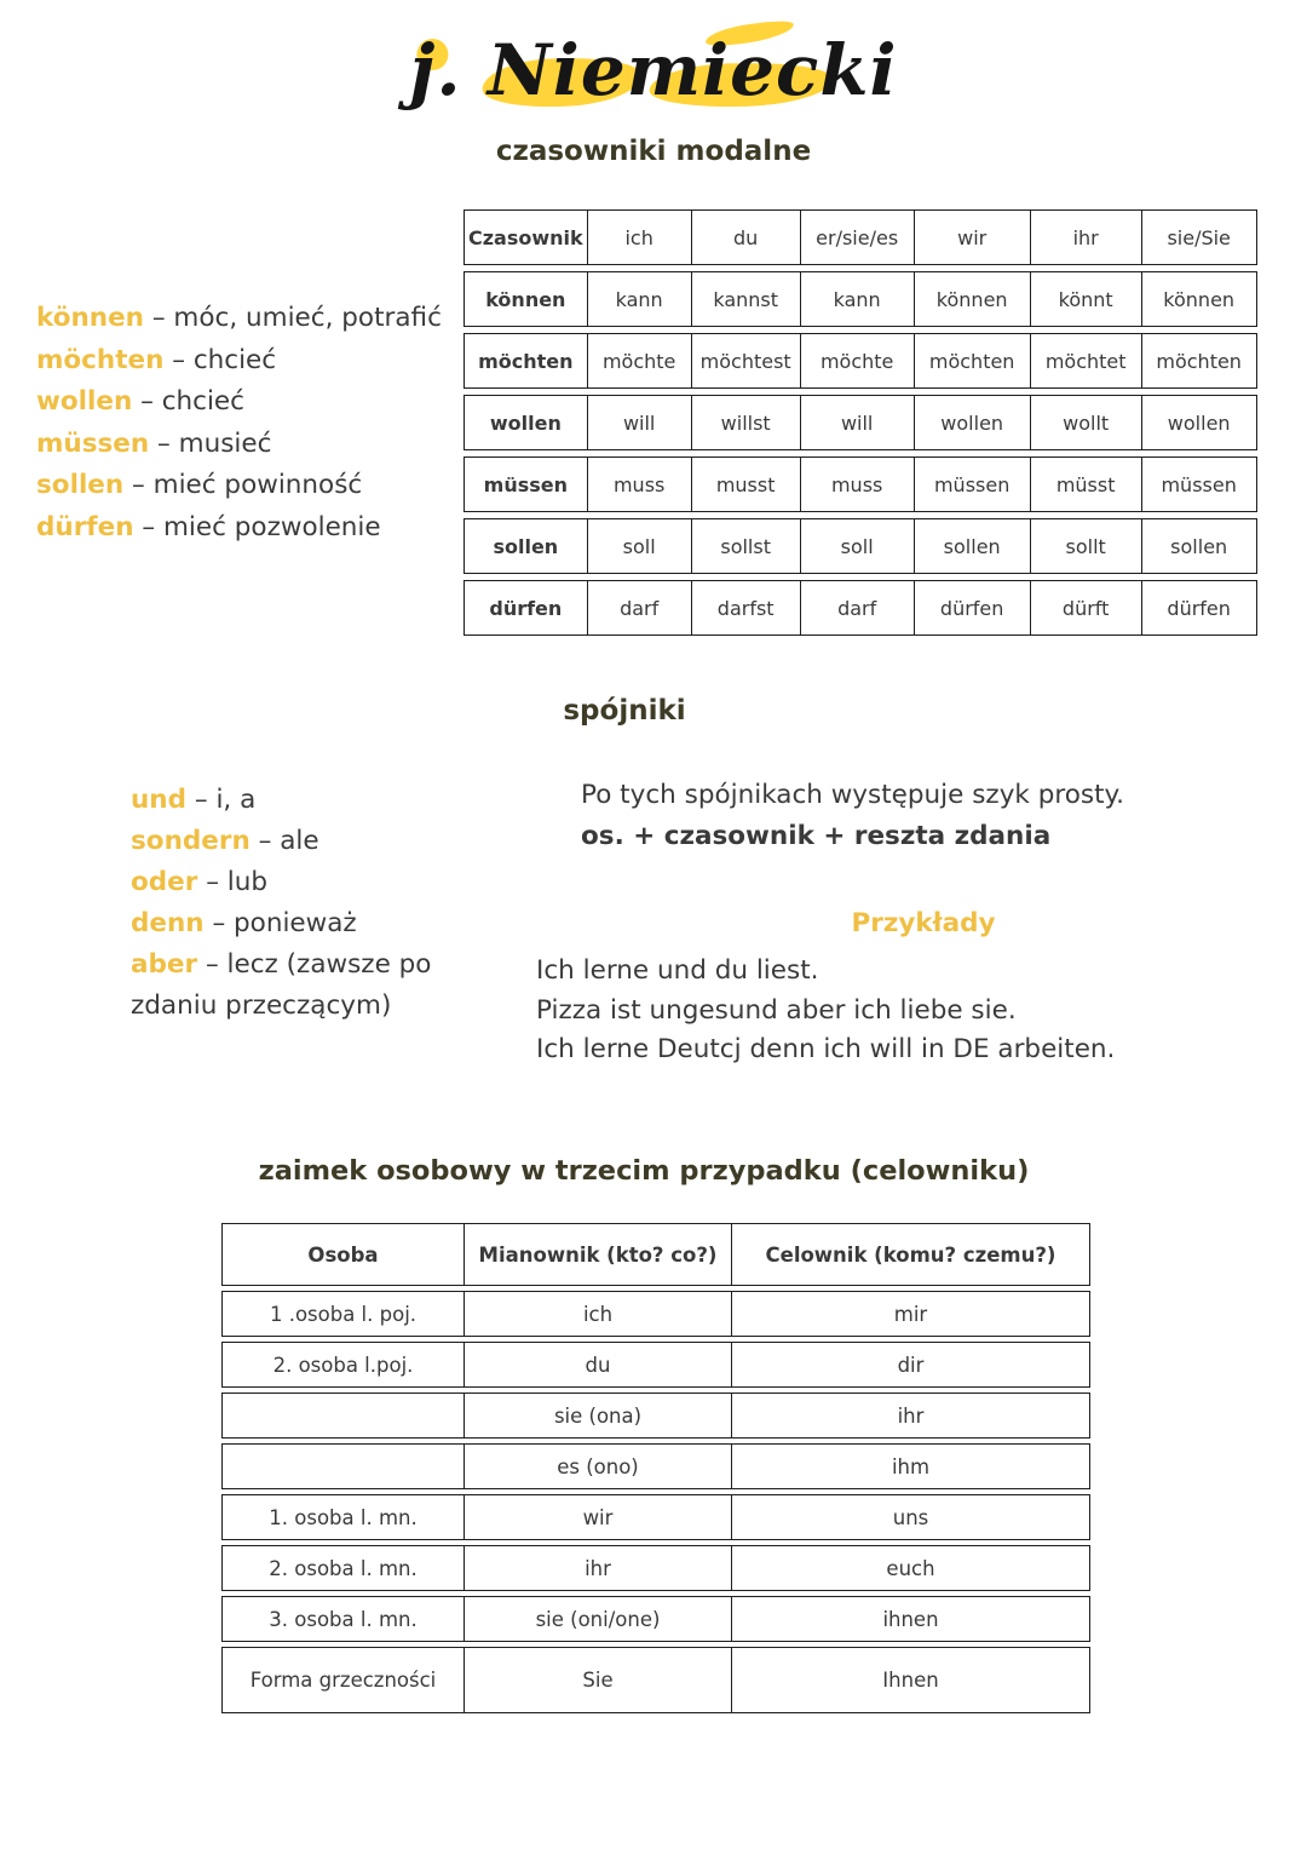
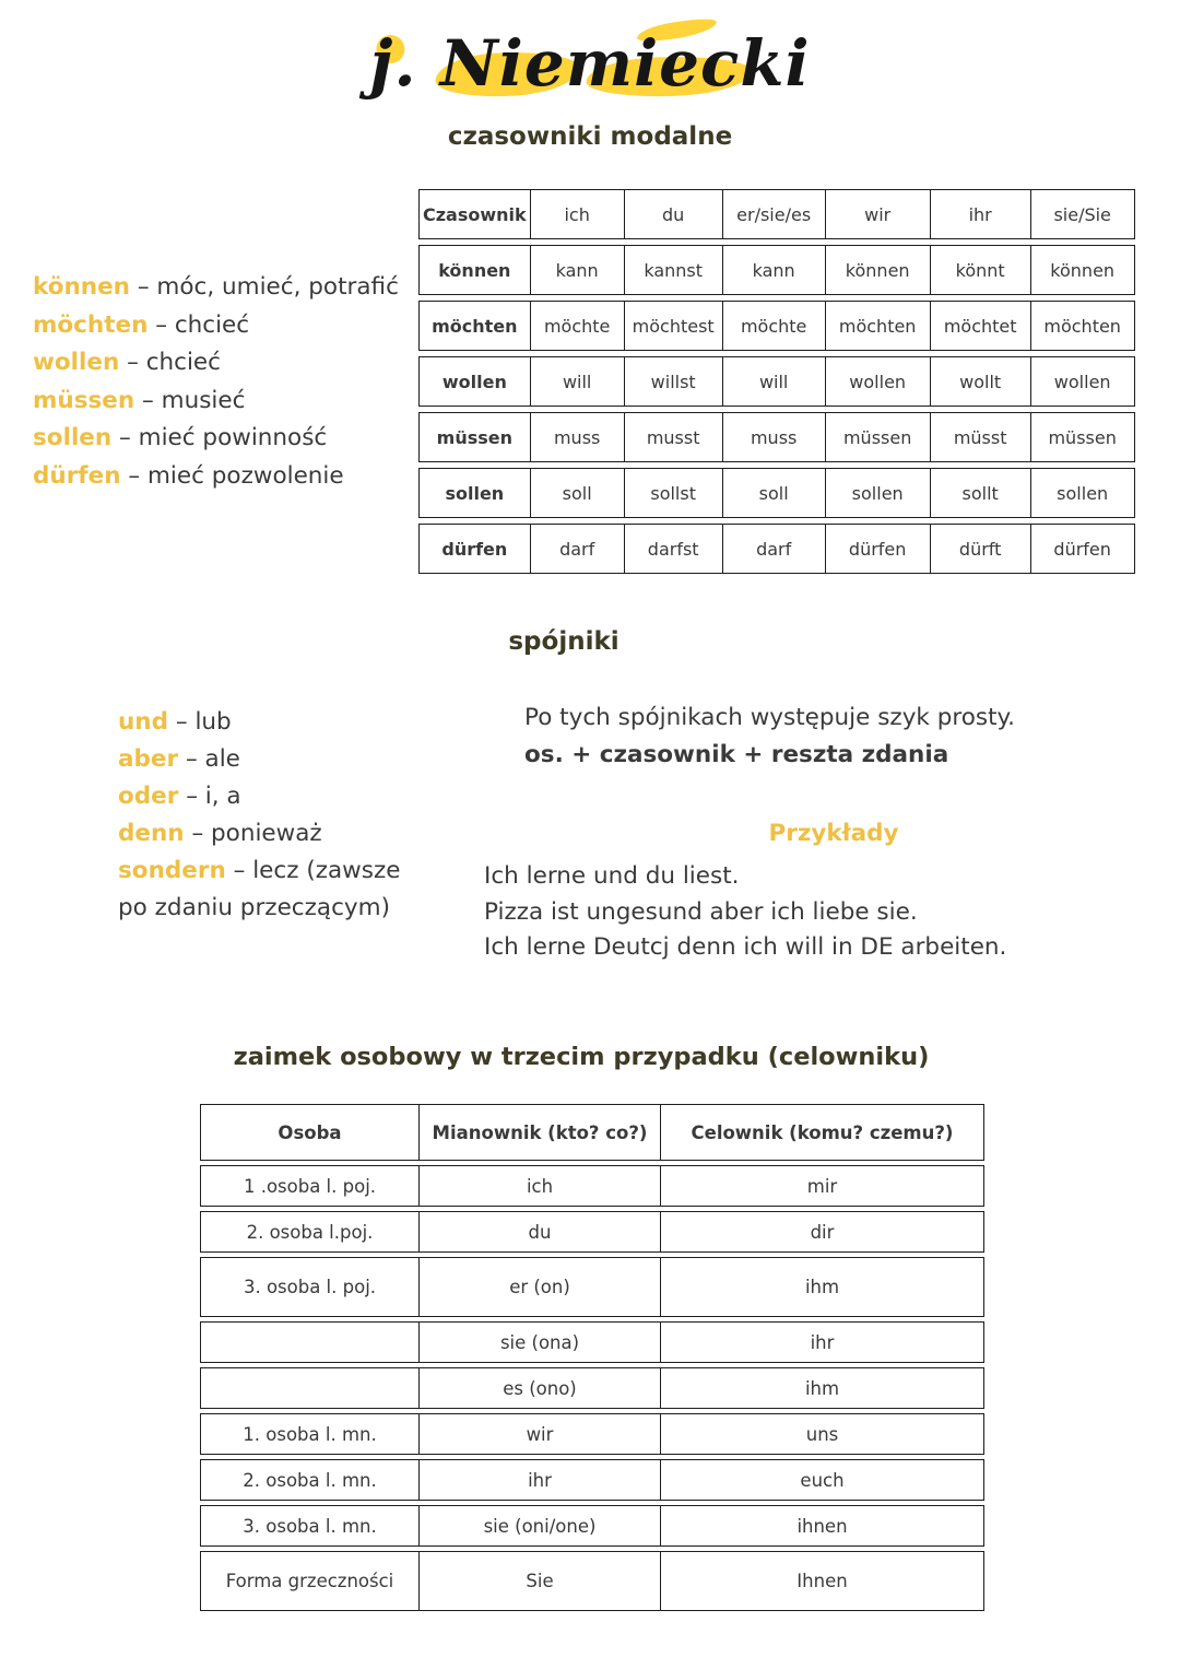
  j. Niemiecki
  czasowniki modalne
  können – móc, umieć, potrafić
  möchten – chcieć
  wollen – chcieć
  müssen – musieć
  sollen – mieć powinność
  dürfen – mieć pozwolenie
  Czasownik	ich	du	er/sie/es	wir	ihr	sie/Sie
  können	kann	kannst	kann	können	könnt	können
  möchten	möchte	möchtest	möchte	möchten	möchtet	möchten
  wollen	will	willst	will	wollen	wollt	wollen
  müssen	muss	musst	muss	müssen	müsst	müssen
  sollen	soll	sollst	soll	sollen	sollt	sollen
  dürfen	darf	darfst	darf	dürfen	dürft	dürfen
  spójniki
- und – i, a
+ und – lub
- sondern – ale
+ aber – ale
- oder – lub
+ oder – i, a
  denn – ponieważ
- aber – lecz (zawsze po zdaniu przeczącym)
+ sondern – lecz (zawsze po zdaniu przeczącym)
  Po tych spójnikach występuje szyk prosty.
  os. + czasownik + reszta zdania
  Przykłady
  Ich lerne und du liest.
  Pizza ist ungesund aber ich liebe sie.
  Ich lerne Deutcj denn ich will in DE arbeiten.
  zaimek osobowy w trzecim przypadku (celowniku)
  Osoba	Mianownik (kto? co?)	Celownik (komu? czemu?)
  1 .osoba l. poj.	ich	mir
  2. osoba l.poj.	du	dir
+ 3. osoba l. poj.	er (on)	ihm
  	sie (ona)	ihr
  	es (ono)	ihm
  1. osoba l. mn.	wir	uns
  2. osoba l. mn.	ihr	euch
  3. osoba l. mn.	sie (oni/one)	ihnen
  Forma grzeczności	Sie	Ihnen
